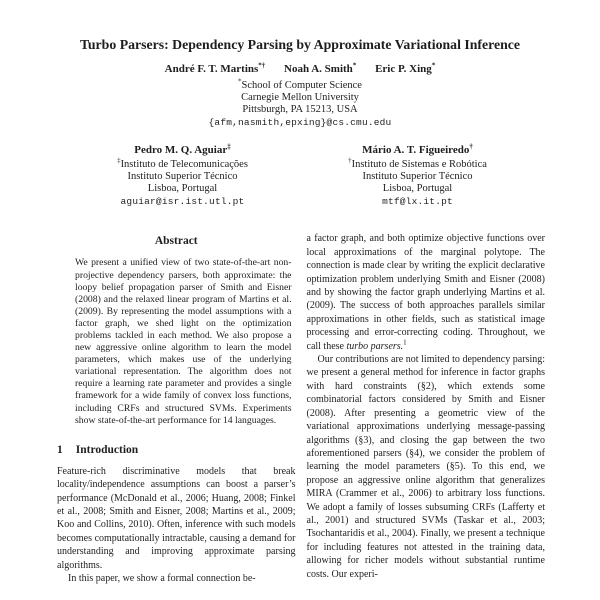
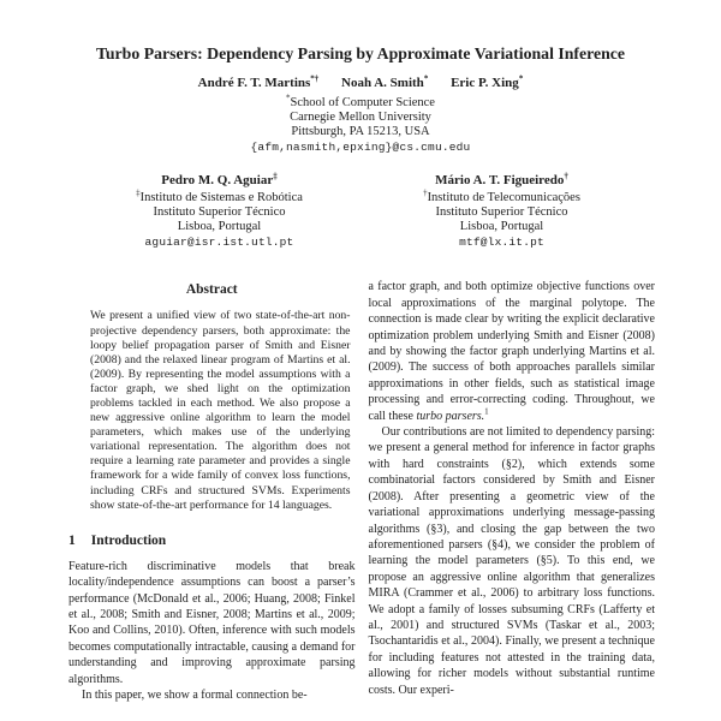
  Turbo Parsers: Dependency Parsing by Approximate Variational Inference
  André F. T. Martins Noah A. Smith Eric P. Xing
  *School of Computer Science
  Carnegie Mellon University
  Pittsburgh, PA 15213, USA
  {afm,nasmith,epxing}@cs.cmu.edu
  Pedro M. Q. Aguiar‡
- ‡Instituto de Telecomunicações
+ ‡Instituto de Sistemas e Robótica
  Instituto Superior Técnico
  Lisboa, Portugal
  aguiar@isr.ist.utl.pt
  Mário A. T. Figueiredo†
- †Instituto de Sistemas e Robótica
+ †Instituto de Telecomunicações
  Instituto Superior Técnico
  Lisboa, Portugal
  mtf@lx.it.pt
  Abstract
  We present a unified view of two state-of-the-art non-projective dependency parsers, both approximate: the loopy belief propagation parser of Smith and Eisner (2008) and the relaxed linear program of Martins et al. (2009). By representing the model assumptions with a factor graph, we shed light on the optimization problems tackled in each method. We also propose a new aggressive online algorithm to learn the model parameters, which makes use of the underlying variational representation. The algorithm does not require a learning rate parameter and provides a single framework for a wide family of convex loss functions, including CRFs and structured SVMs. Experiments show state-of-the-art performance for 14 languages.
  1 Introduction
  Feature-rich discriminative models that break locality/independence assumptions can boost a parser’s performance (McDonald et al., 2006; Huang, 2008; Finkel et al., 2008; Smith and Eisner, 2008; Martins et al., 2009; Koo and Collins, 2010). Often, inference with such models becomes computationally intractable, causing a demand for understanding and improving approximate parsing algorithms.
  In this paper, we show a formal connection be-
  a factor graph, and both optimize objective functions over local approximations of the marginal polytope. The connection is made clear by writing the explicit declarative optimization problem underlying Smith and Eisner (2008) and by showing the factor graph underlying Martins et al. (2009). The success of both approaches parallels similar approximations in other fields, such as statistical image processing and error-correcting coding. Throughout, we call these turbo parsers.1
  Our contributions are not limited to dependency parsing: we present a general method for inference in factor graphs with hard constraints (§2), which extends some combinatorial factors considered by Smith and Eisner (2008). After presenting a geometric view of the variational approximations underlying message-passing algorithms (§3), and closing the gap between the two aforementioned parsers (§4), we consider the problem of learning the model parameters (§5). To this end, we propose an aggressive online algorithm that generalizes MIRA (Crammer et al., 2006) to arbitrary loss functions. We adopt a family of losses subsuming CRFs (Lafferty et al., 2001) and structured SVMs (Taskar et al., 2003; Tsochantaridis et al., 2004). Finally, we present a technique for including features not attested in the training data, allowing for richer models without substantial runtime costs. Our experi-
